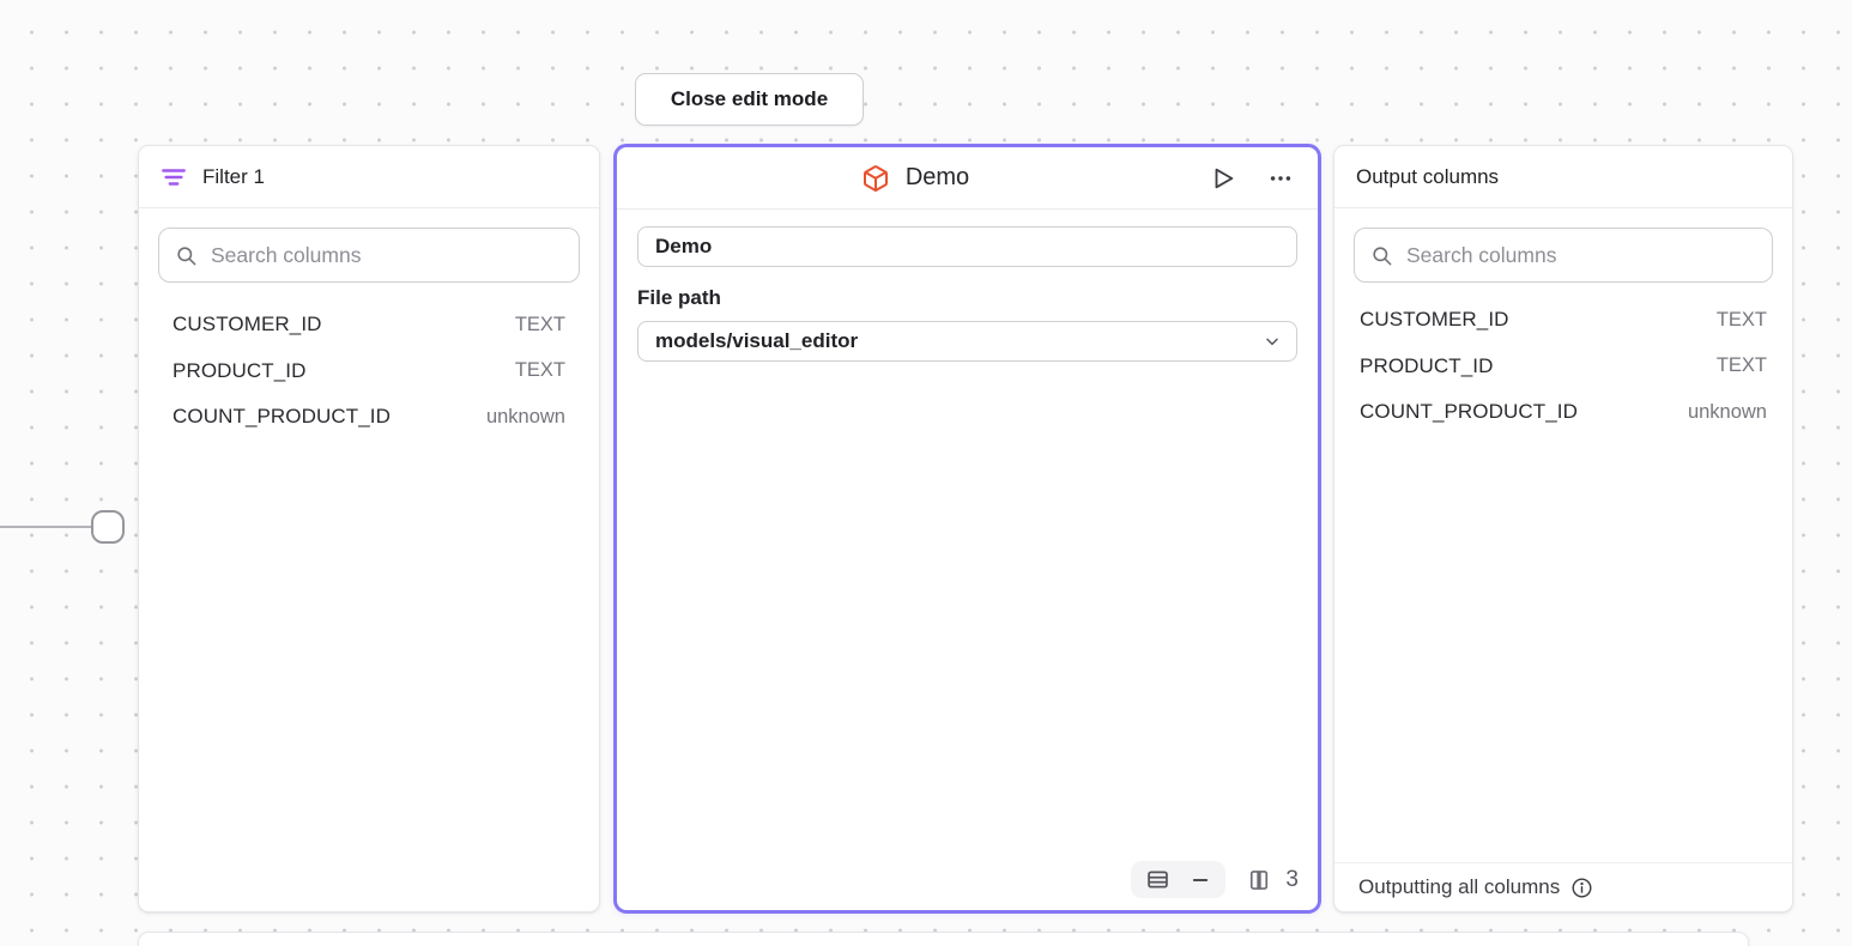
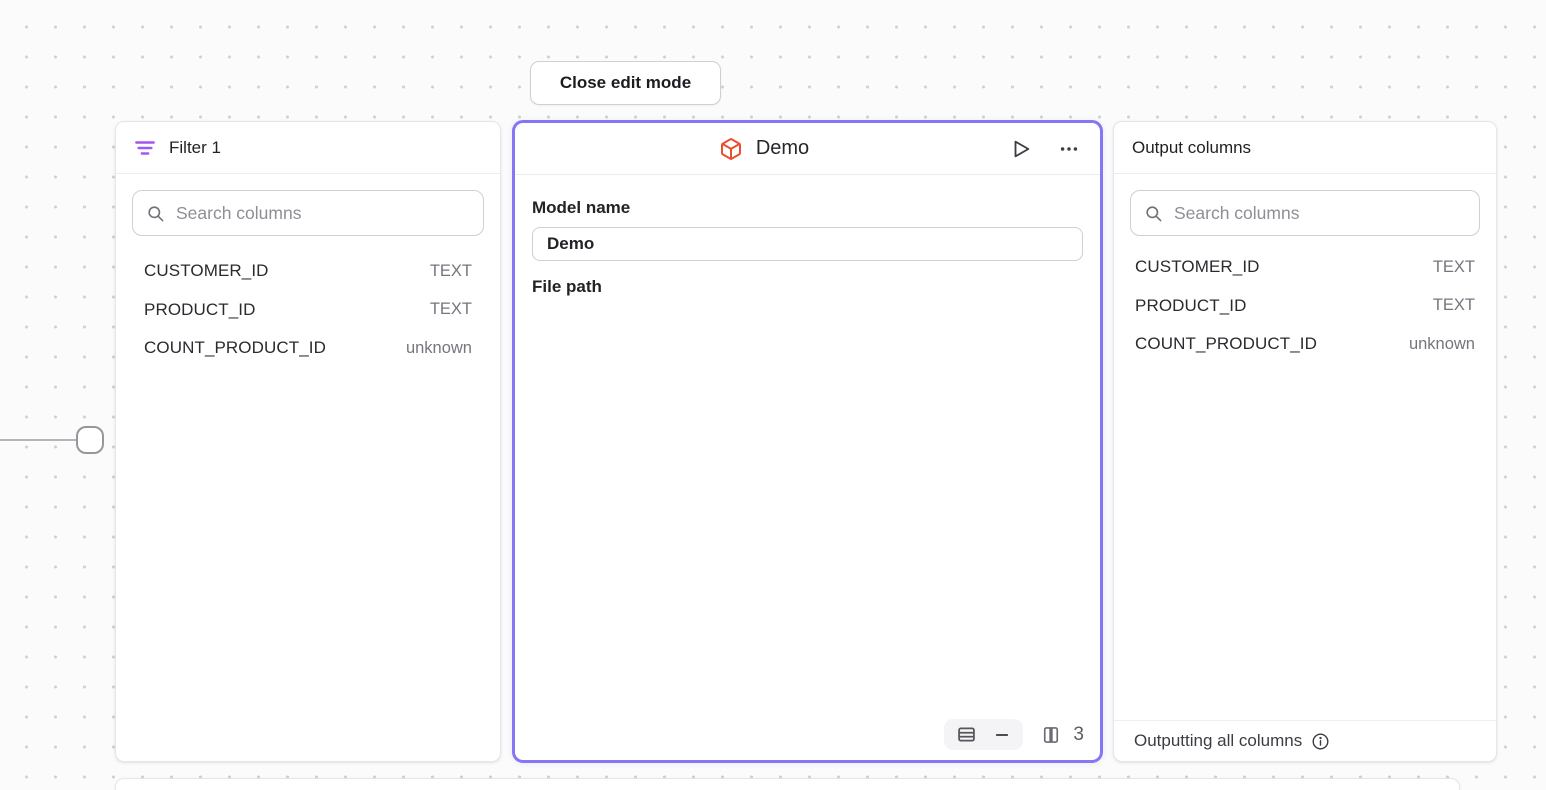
  Close edit mode
  Filter 1
  Search columns
  CUSTOMER_ID
  TEXT
  PRODUCT_ID
  TEXT
  COUNT_PRODUCT_ID
  unknown
  Demo
+ Model name
  Demo
  File path
- models/visual_editor
  3
  Output columns
  Search columns
  CUSTOMER_ID
  TEXT
  PRODUCT_ID
  TEXT
  COUNT_PRODUCT_ID
  unknown
  Outputting all columns
